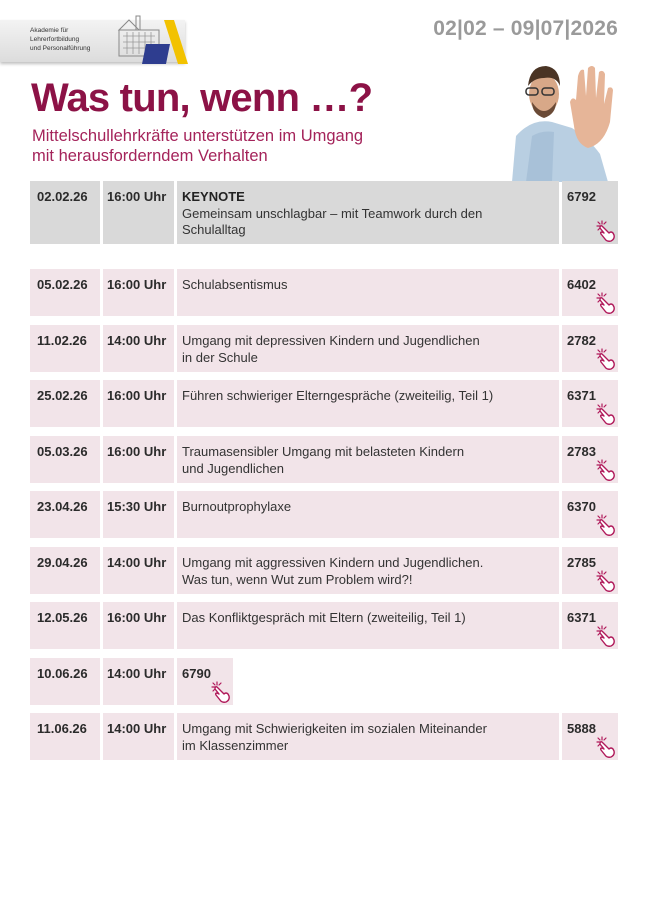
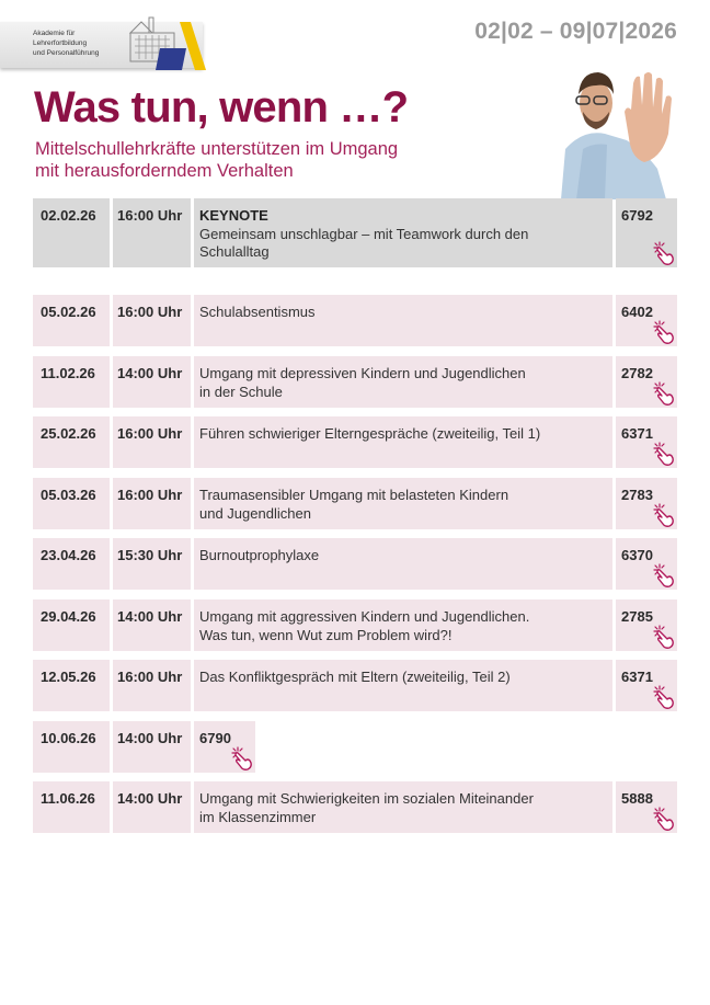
  02|02 – 09|07|2026
  Was tun, wenn …?
  Mittelschullehrkräfte unterstützen im Umgang
  mit herausforderndem Verhalten
  02.02.26
  16:00 Uhr
  KEYNOTE
  Gemeinsam unschlagbar – mit Teamwork durch den
  Schulalltag
  6792
  05.02.26
  16:00 Uhr
  Schulabsentismus
  6402
  11.02.26
  14:00 Uhr
  Umgang mit depressiven Kindern und Jugendlichen
  in der Schule
  2782
  25.02.26
  16:00 Uhr
  Führen schwieriger Elterngespräche (zweiteilig, Teil 1)
  6371
  05.03.26
  16:00 Uhr
  Traumasensibler Umgang mit belasteten Kindern
  und Jugendlichen
  2783
  23.04.26
  15:30 Uhr
  Burnoutprophylaxe
  6370
  29.04.26
  14:00 Uhr
  Umgang mit aggressiven Kindern und Jugendlichen.
  Was tun, wenn Wut zum Problem wird?!
  2785
  12.05.26
  16:00 Uhr
- Das Konfliktgespräch mit Eltern (zweiteilig, Teil 1)
+ Das Konfliktgespräch mit Eltern (zweiteilig, Teil 2)
  6371
  10.06.26
  14:00 Uhr
  6790
  11.06.26
  14:00 Uhr
  Umgang mit Schwierigkeiten im sozialen Miteinander
  im Klassenzimmer
  5888
